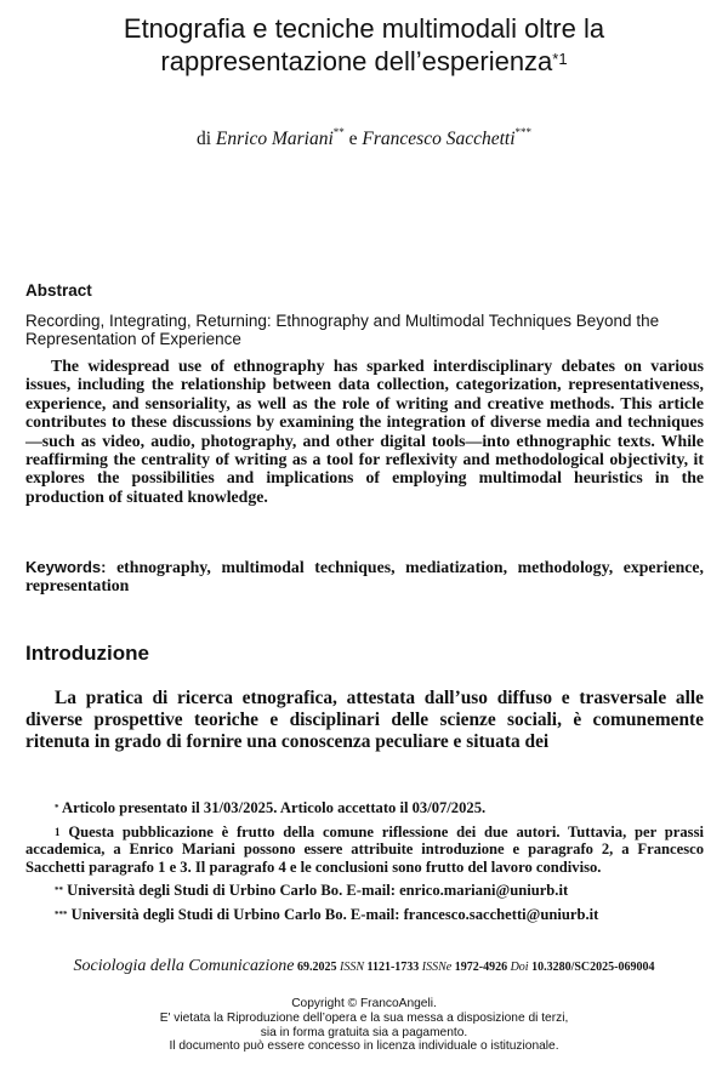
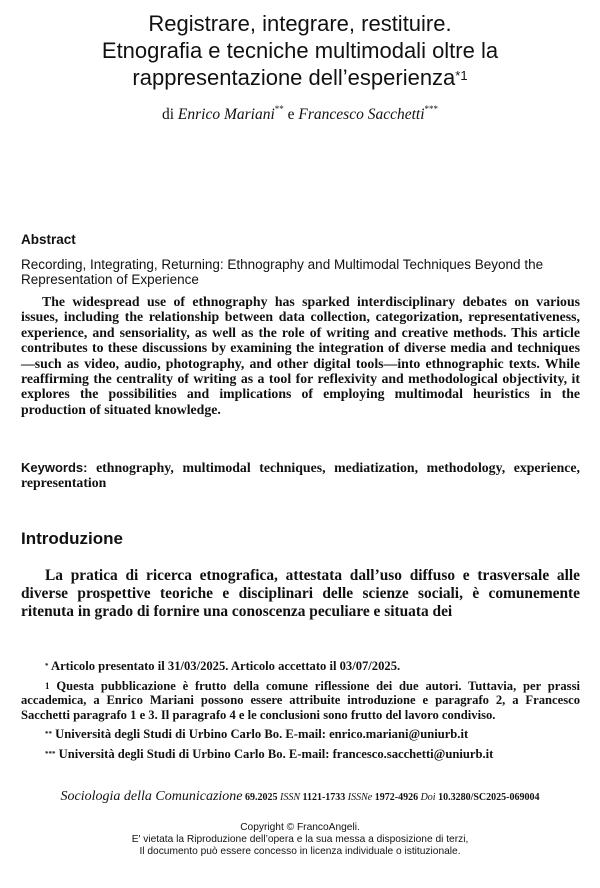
+ Registrare, integrare, restituire.
  Etnografia e tecniche multimodali oltre la
  rappresentazione dell’esperienza*1
  di Enrico Mariani** e Francesco Sacchetti***
  Abstract
  Recording, Integrating, Returning: Ethnography and Multimodal Techniques Beyond the Representation of Experience
  The widespread use of ethnography has sparked interdisciplinary debates on various issues, including the relationship between data collection, categorization, representativeness, experience, and sensoriality, as well as the role of writing and creative methods. This article contributes to these discussions by examining the integration of diverse media and techniques—such as video, audio, photography, and other digital tools—into ethnographic texts. While reaffirming the centrality of writing as a tool for reflexivity and methodological objectivity, it explores the possibilities and implications of employing multimodal heuristics in the production of situated knowledge.
  Keywords: ethnography, multimodal techniques, mediatization, methodology, experience, representation
  Introduzione
  La pratica di ricerca etnografica, attestata dall’uso diffuso e trasversale alle diverse prospettive teoriche e disciplinari delle scienze sociali, è comunemente ritenuta in grado di fornire una conoscenza peculiare e situata dei
  * Articolo presentato il 31/03/2025. Articolo accettato il 03/07/2025.
  1 Questa pubblicazione è frutto della comune riflessione dei due autori. Tuttavia, per prassi accademica, a Enrico Mariani possono essere attribuite introduzione e paragrafo 2, a Francesco Sacchetti paragrafo 1 e 3. Il paragrafo 4 e le conclusioni sono frutto del lavoro condiviso.
  ** Università degli Studi di Urbino Carlo Bo. E-mail: enrico.mariani@uniurb.it
  *** Università degli Studi di Urbino Carlo Bo. E-mail: francesco.sacchetti@uniurb.it
  Sociologia della Comunicazione 69.2025 ISSN 1121-1733 ISSNe 1972-4926 Doi 10.3280/SC2025-069004
  Copyright © FrancoAngeli.
  E' vietata la Riproduzione dell’opera e la sua messa a disposizione di terzi,
- sia in forma gratuita sia a pagamento.
  Il documento può essere concesso in licenza individuale o istituzionale.
